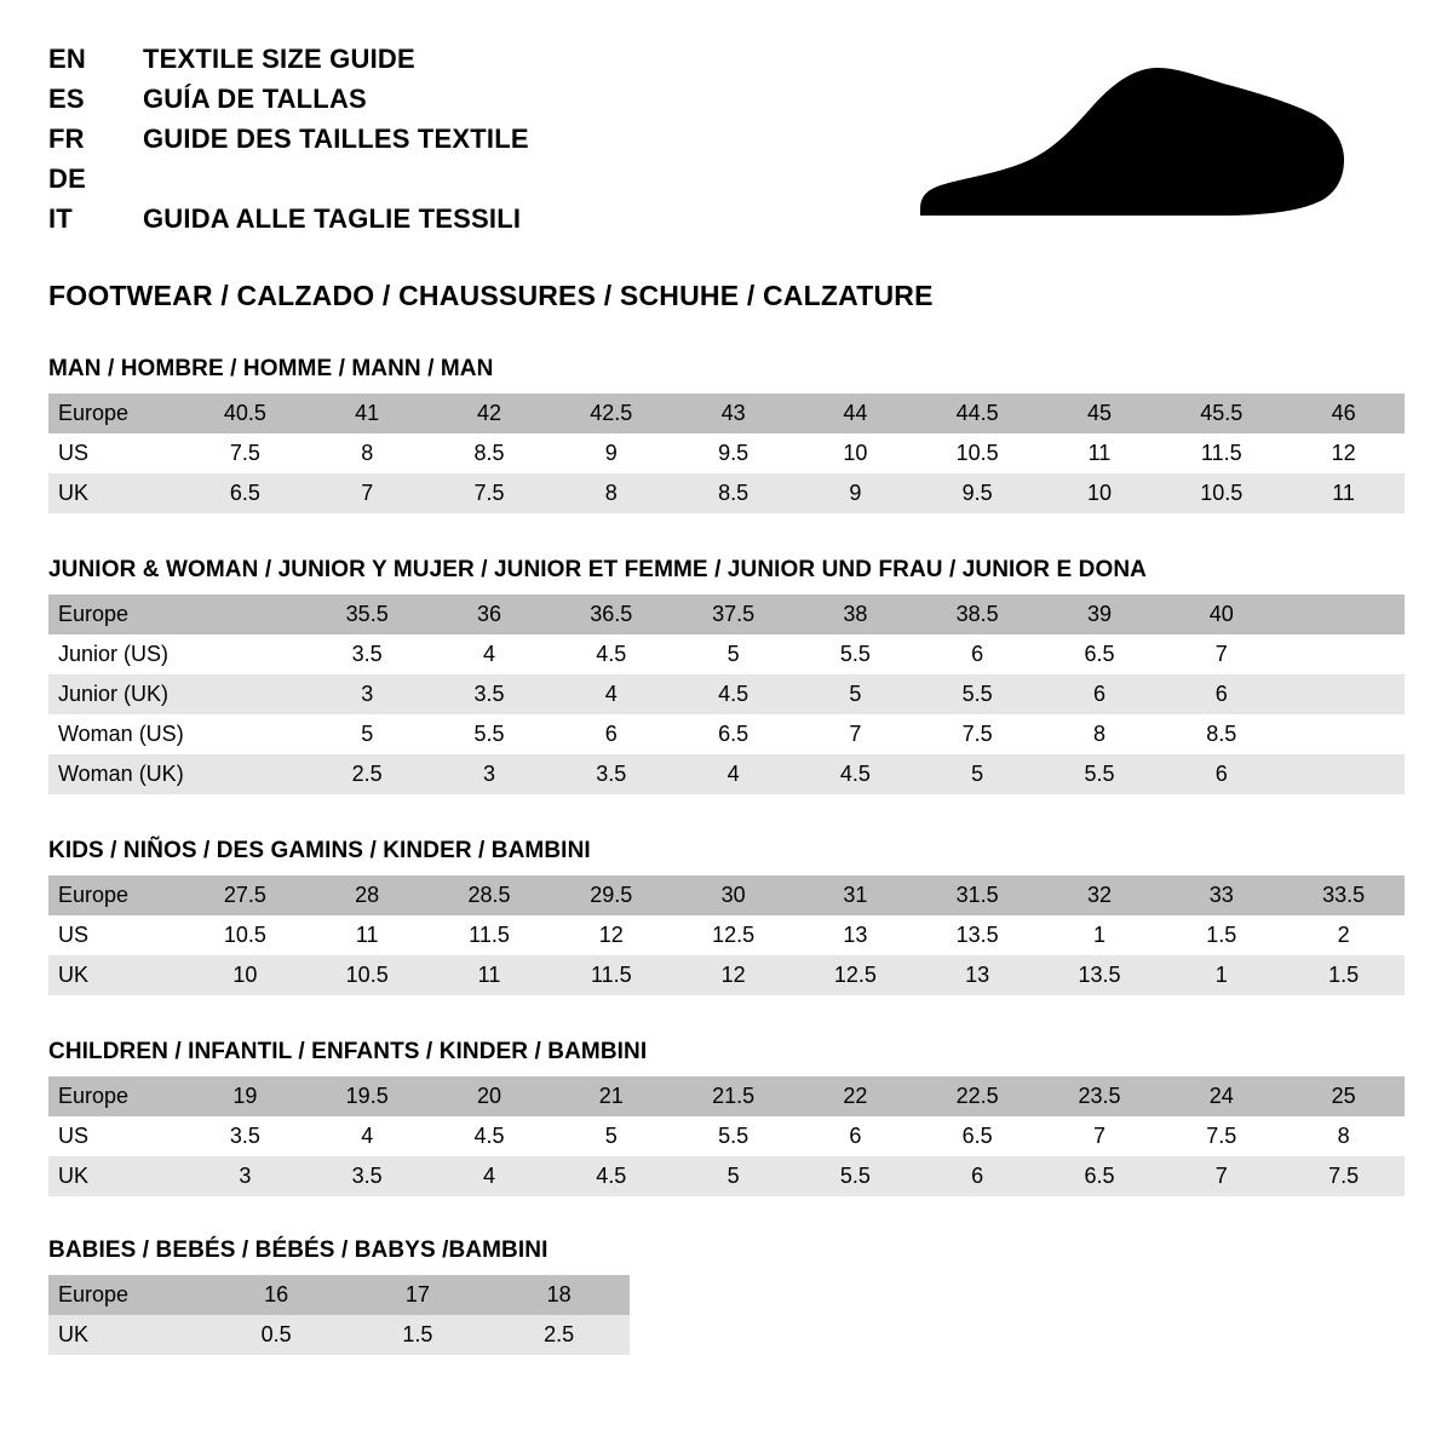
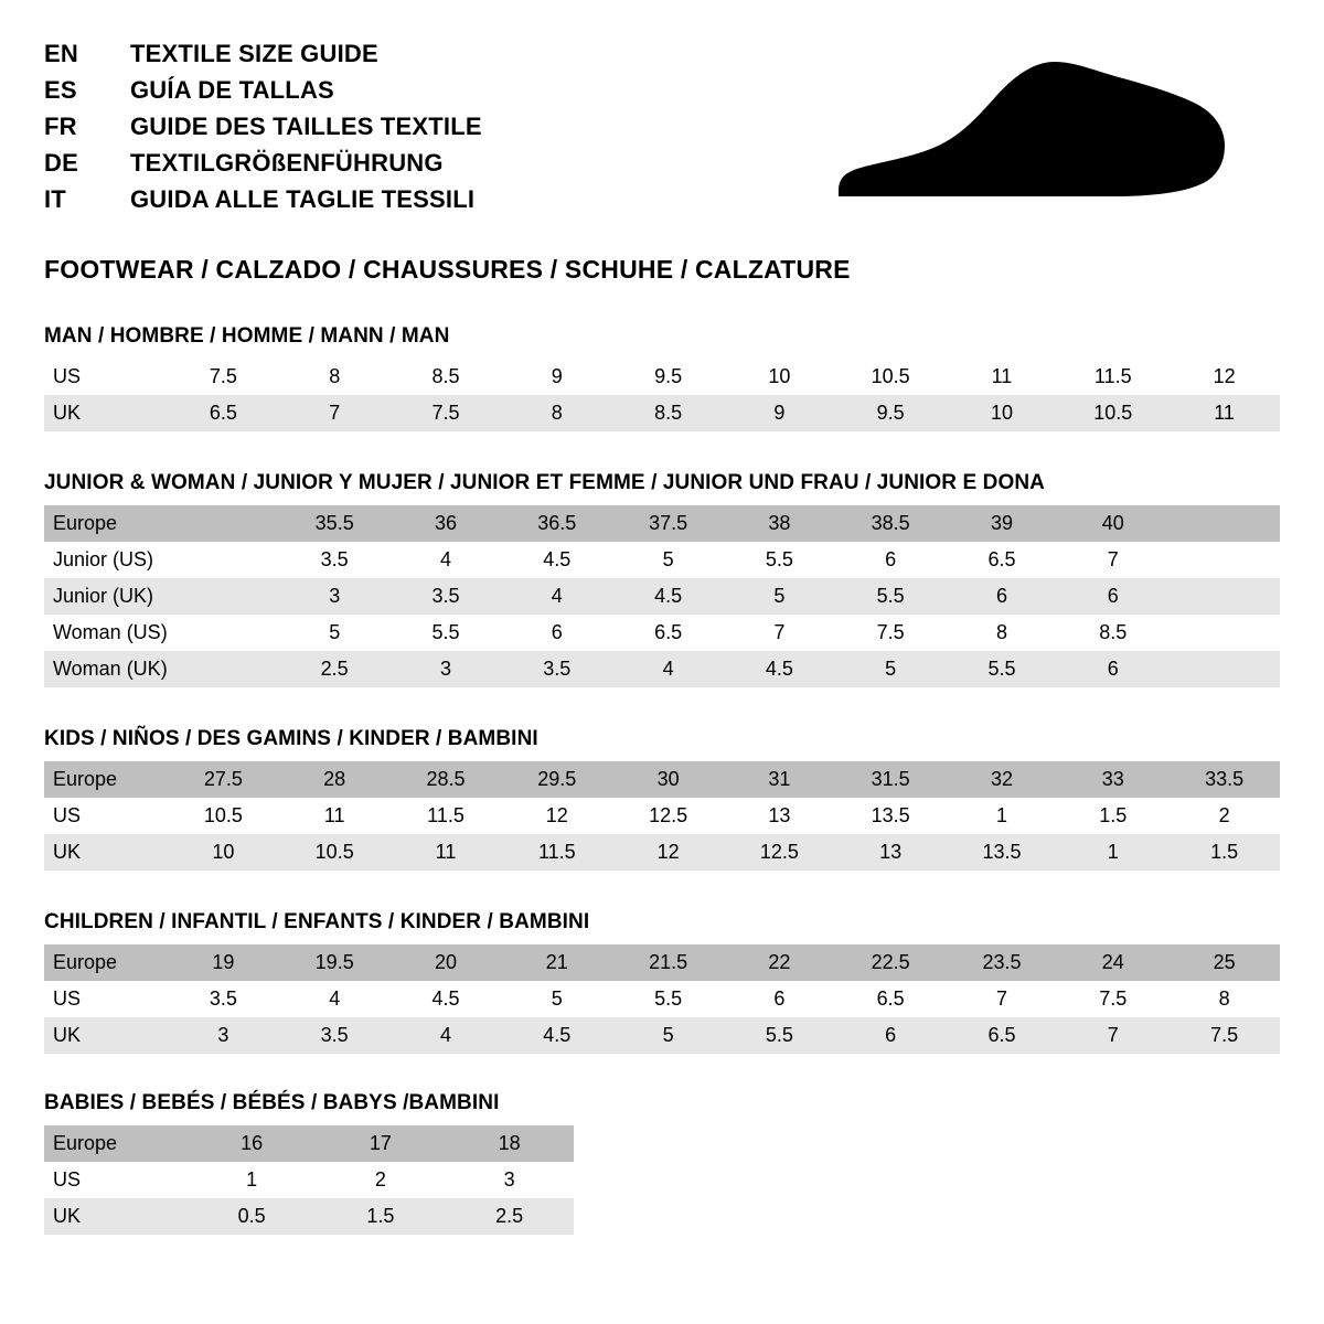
  EN
  TEXTILE SIZE GUIDE
  ES
  GUÍA DE TALLAS
  FR
  GUIDE DES TAILLES TEXTILE
  DE
+ TEXTILGRÖßENFÜHRUNG
  IT
  GUIDA ALLE TAGLIE TESSILI
  FOOTWEAR / CALZADO / CHAUSSURES / SCHUHE / CALZATURE
  MAN / HOMBRE / HOMME / MANN / MAN
- Europe	40.5	41	42	42.5	43	44	44.5	45	45.5	46
  US	7.5	8	8.5	9	9.5	10	10.5	11	11.5	12
  UK	6.5	7	7.5	8	8.5	9	9.5	10	10.5	11
  JUNIOR & WOMAN / JUNIOR Y MUJER / JUNIOR ET FEMME / JUNIOR UND FRAU / JUNIOR E DONA
  Europe		35.5	36	36.5	37.5	38	38.5	39	40
  Junior (US)		3.5	4	4.5	5	5.5	6	6.5	7
  Junior (UK)		3	3.5	4	4.5	5	5.5	6	6
  Woman (US)		5	5.5	6	6.5	7	7.5	8	8.5
  Woman (UK)		2.5	3	3.5	4	4.5	5	5.5	6
  KIDS / NIÑOS / DES GAMINS / KINDER / BAMBINI
  Europe	27.5	28	28.5	29.5	30	31	31.5	32	33	33.5
  US	10.5	11	11.5	12	12.5	13	13.5	1	1.5	2
  UK	10	10.5	11	11.5	12	12.5	13	13.5	1	1.5
  CHILDREN / INFANTIL / ENFANTS / KINDER / BAMBINI
  Europe	19	19.5	20	21	21.5	22	22.5	23.5	24	25
  US	3.5	4	4.5	5	5.5	6	6.5	7	7.5	8
  UK	3	3.5	4	4.5	5	5.5	6	6.5	7	7.5
  BABIES / BEBÉS / BÉBÉS / BABYS /BAMBINI
  Europe	16	17	18
+ US	1	2	3
  UK	0.5	1.5	2.5
